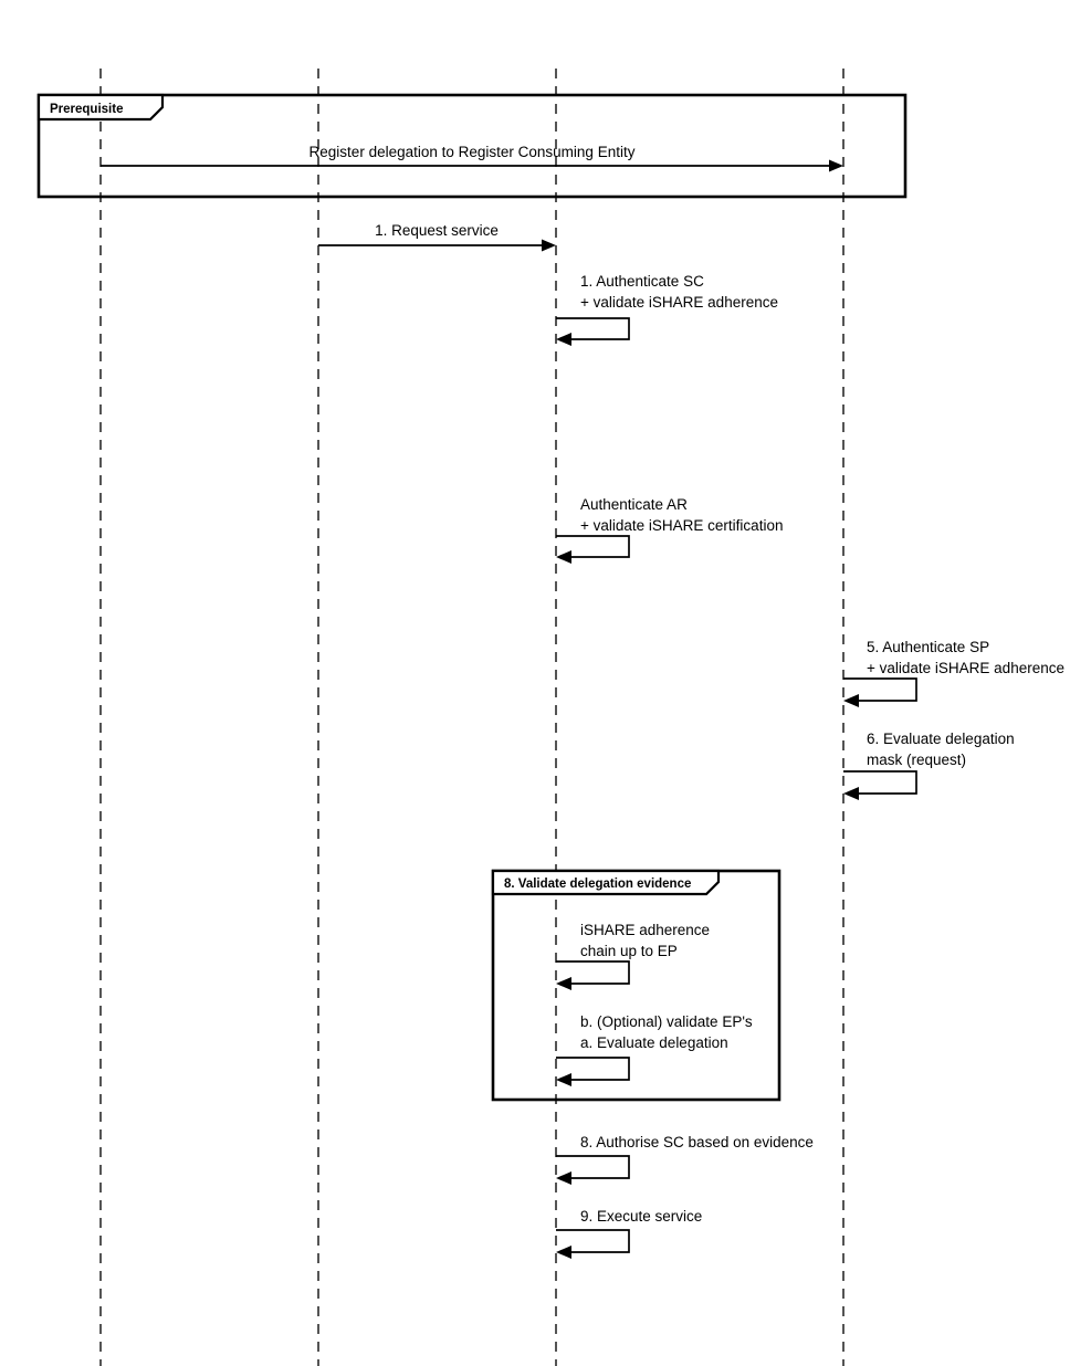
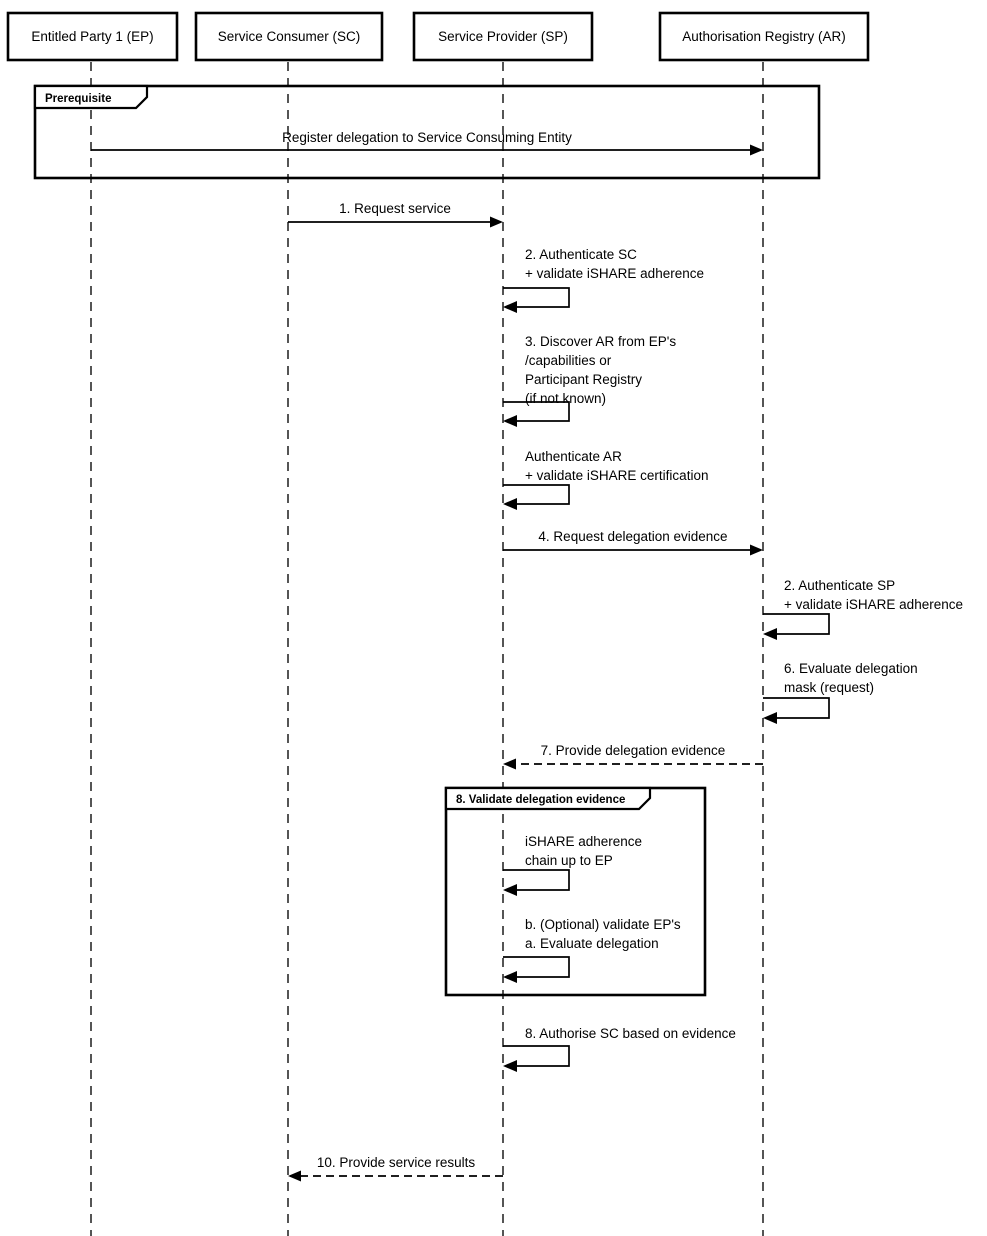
  Prerequisite
  8. Validate delegation evidence
+ Entitled Party 1 (EP)
+ Service Consumer (SC)
+ Service Provider (SP)
+ Authorisation Registry (AR)
- Register delegation to Register Consuming Entity
+ Register delegation to Service Consuming Entity
  1. Request service
+ 4. Request delegation evidence
+ 7. Provide delegation evidence
+ 10. Provide service results
- 1. Authenticate SC
+ 2. Authenticate SC
  + validate iSHARE adherence
+ 3. Discover AR from EP's
+ /capabilities or
+ Participant Registry
+ (if not known)
  Authenticate AR
  + validate iSHARE certification
- 5. Authenticate SP
+ 2. Authenticate SP
  + validate iSHARE adherence
  6. Evaluate delegation
  mask (request)
  iSHARE adherence
  chain up to EP
  b. (Optional) validate EP's
  a. Evaluate delegation
  8. Authorise SC based on evidence
- 9. Execute service
